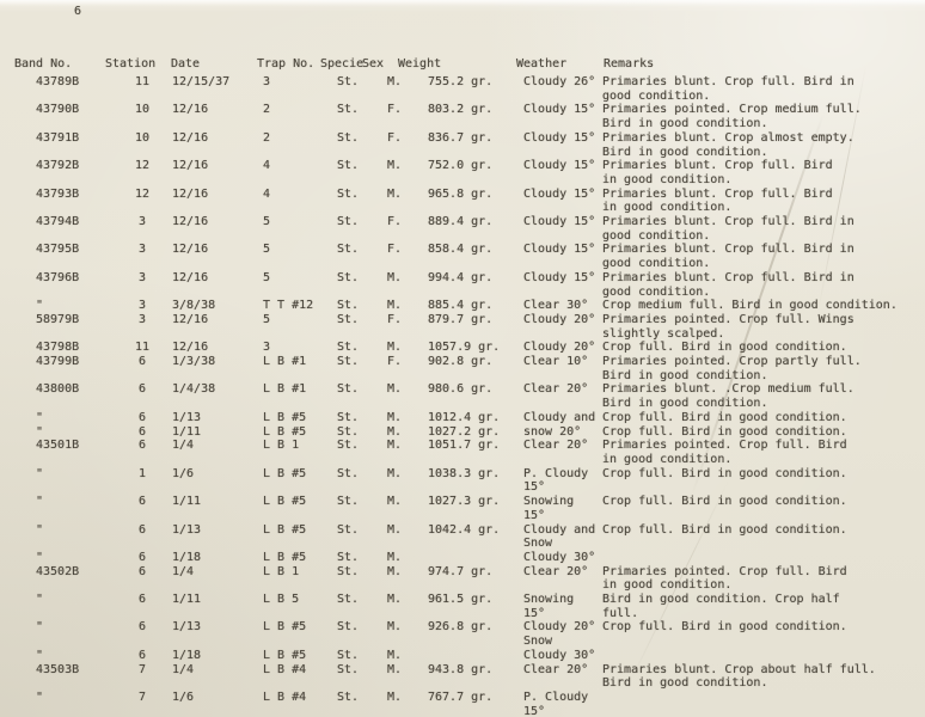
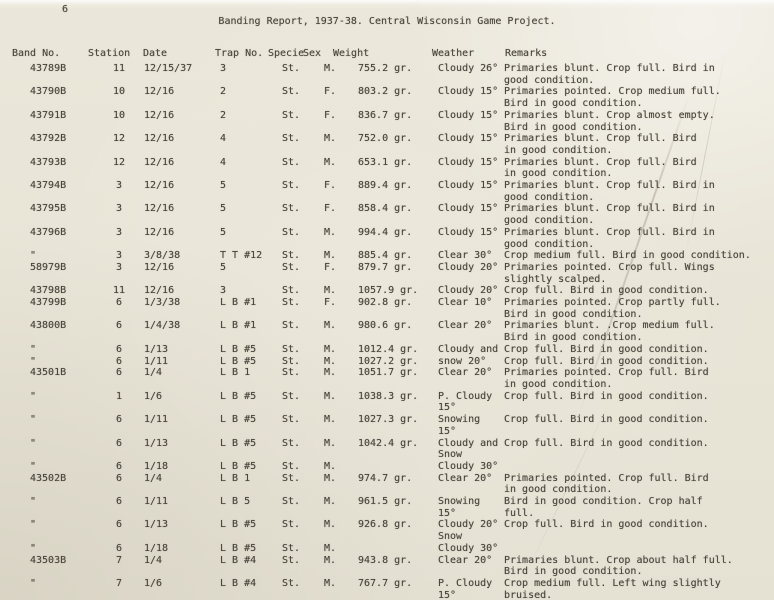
  6
+ Banding Report, 1937-38. Central Wisconsin Game Project.
  Band No.
  Station
  Date
  Trap No.
  Specie
  Sex
  Weight
  Weather
  Remarks
  43789B
  11
  12/15/37
  3
  St.
  M.
  755.2 gr.
  Cloudy 26°
  Primaries blunt. Crop full. Bird in
  good condition.
  43790B
  10
  12/16
  2
  St.
  F.
  803.2 gr.
  Cloudy 15°
  Primaries pointed. Crop medium full.
  Bird in good condition.
  43791B
  10
  12/16
  2
  St.
  F.
  836.7 gr.
  Cloudy 15°
  Primaries blunt. Crop almost empty.
  Bird in good condition.
  43792B
  12
  12/16
  4
  St.
  M.
  752.0 gr.
  Cloudy 15°
  Primaries blunt. Crop full. Bird
  in good condition.
  43793B
  12
  12/16
  4
  St.
  M.
- 965.8 gr.
+ 653.1 gr.
  Cloudy 15°
  Primaries blunt. Crop full. Bird
  in good condition.
  43794B
  3
  12/16
  5
  St.
  F.
  889.4 gr.
  Cloudy 15°
  Primaries blunt. Crop full. Bird in
  good condition.
  43795B
  3
  12/16
  5
  St.
  F.
  858.4 gr.
  Cloudy 15°
  Primaries blunt. Crop full. Bird in
  good condition.
  43796B
  3
  12/16
  5
  St.
  M.
  994.4 gr.
  Cloudy 15°
  Primaries blunt. Crop full. Bird in
  good condition.
  "
  3
  3/8/38
  T T #12
  St.
  M.
  885.4 gr.
  Clear 30°
  Crop medium full. Bird in good condition.
  58979B
  3
  12/16
  5
  St.
  F.
  879.7 gr.
  Cloudy 20°
  Primaries pointed. Crop full. Wings
  slightly scalped.
  43798B
  11
  12/16
  3
  St.
  M.
  1057.9 gr.
  Cloudy 20°
  Crop full. Bird in good condition.
  43799B
  6
  1/3/38
  L B #1
  St.
  F.
  902.8 gr.
  Clear 10°
  Primaries pointed. Crop partly full.
  Bird in good condition.
  43800B
  6
  1/4/38
  L B #1
  St.
  M.
  980.6 gr.
  Clear 20°
  Primaries blunt. .Crop medium full.
  Bird in good condition.
  "
  6
  1/13
  L B #5
  St.
  M.
  1012.4 gr.
  Cloudy and
  Crop full. Bird in good condition.
  "
  6
  1/11
  L B #5
  St.
  M.
  1027.2 gr.
  snow 20°
  Crop full. Bird in good condition.
  43501B
  6
  1/4
  L B 1
  St.
  M.
  1051.7 gr.
  Clear 20°
  Primaries pointed. Crop full. Bird
  in good condition.
  "
  1
  1/6
  L B #5
  St.
  M.
  1038.3 gr.
  P. Cloudy
  15°
  Crop full. Bird in good condition.
  "
  6
  1/11
  L B #5
  St.
  M.
  1027.3 gr.
  Snowing 15°
  Crop full. Bird in good condition.
  "
  6
  1/13
  L B #5
  St.
  M.
  1042.4 gr.
  Cloudy and
  Snow
  Crop full. Bird in good condition.
  "
  6
  1/18
  L B #5
  St.
  M.
  Cloudy 30°
  43502B
  6
  1/4
  L B 1
  St.
  M.
  974.7 gr.
  Clear 20°
  Primaries pointed. Crop full. Bird
  in good condition.
  "
  6
  1/11
  L B 5
  St.
  M.
  961.5 gr.
  Snowing 15°
  Bird in good condition. Crop half
  full.
  "
  6
  1/13
  L B #5
  St.
  M.
  926.8 gr.
  Cloudy 20°
  Snow
  Crop full. Bird in good condition.
  "
  6
  1/18
  L B #5
  St.
  M.
  Cloudy 30°
  43503B
  7
  1/4
  L B #4
  St.
  M.
  943.8 gr.
  Clear 20°
  Primaries blunt. Crop about half full.
  Bird in good condition.
  "
  7
  1/6
  L B #4
  St.
  M.
  767.7 gr.
  P. Cloudy
  15°
+ Crop medium full. Left wing slightly bruised.
